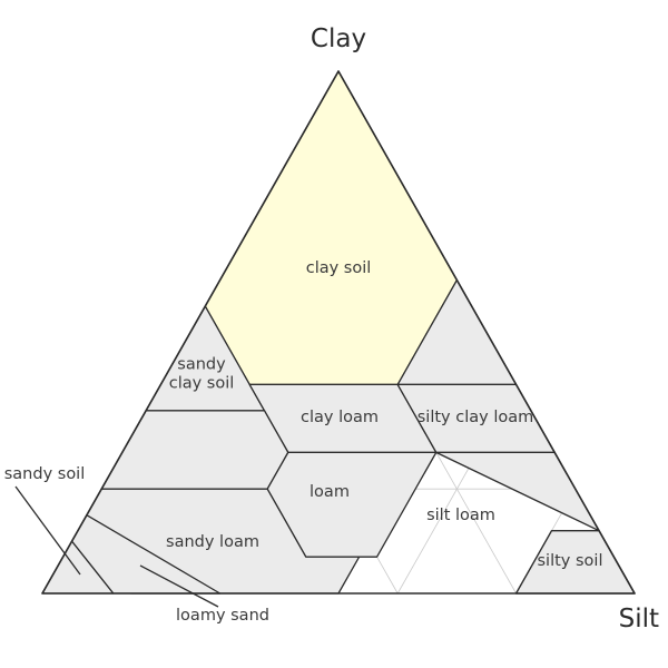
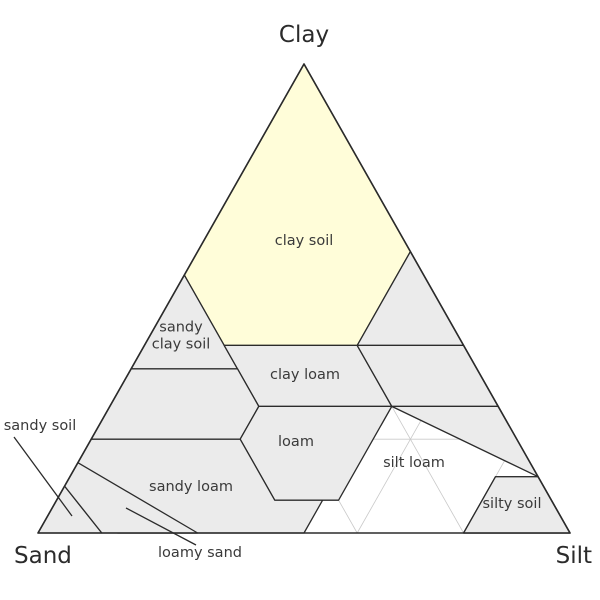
  clay soil
  sandy clay soil
  clay loam
- silty clay loam
  loam
  silt loam
  sandy loam
  silty soil
  sandy soil
  loamy sand
  Clay
+ Sand
  Silt
